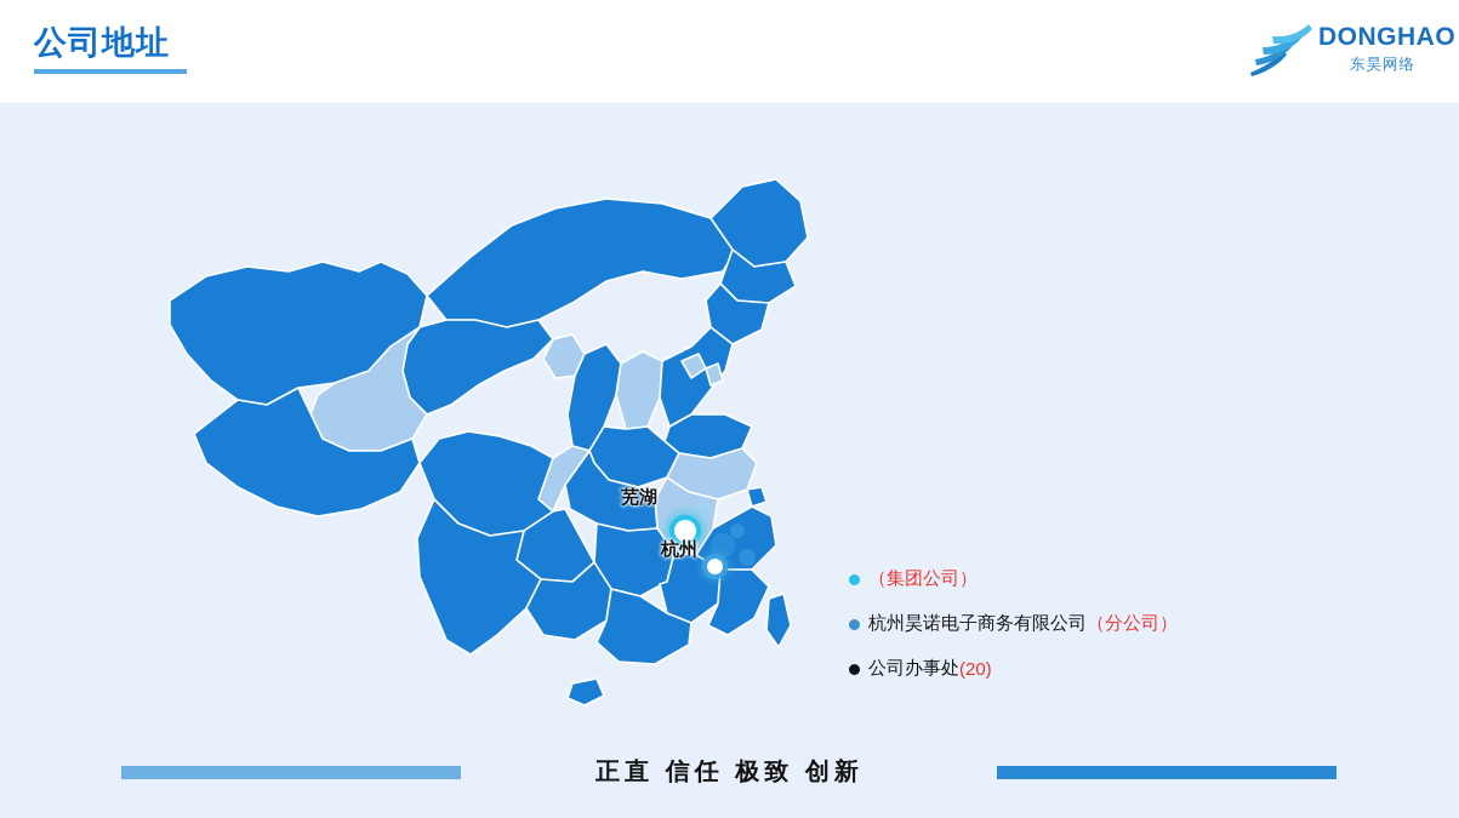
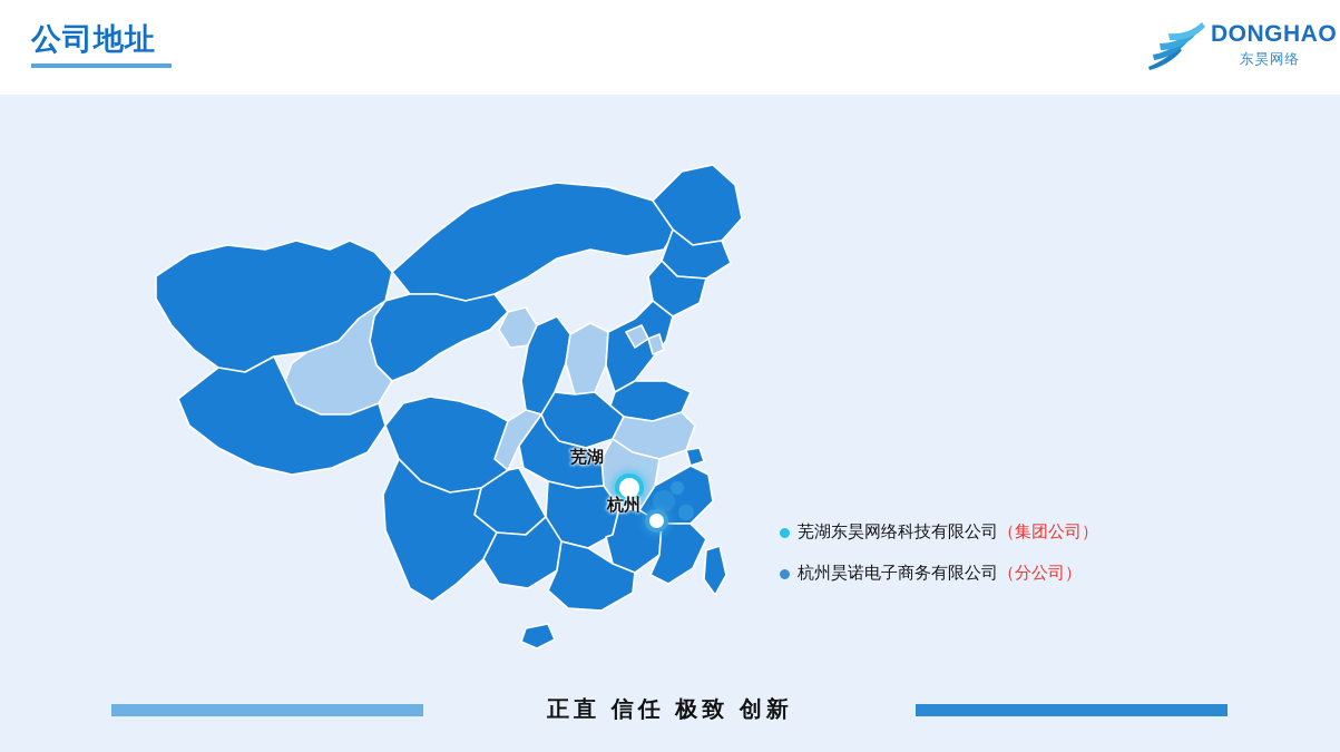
  公司地址
  DONGHAO
  东昊网络
  芜湖
  杭州
+ 芜湖东昊网络科技有限公司
  （集团公司）
  杭州昊诺电子商务有限公司
  （分公司）
- 公司办事处
- (20)
  正直 信任 极致 创新
